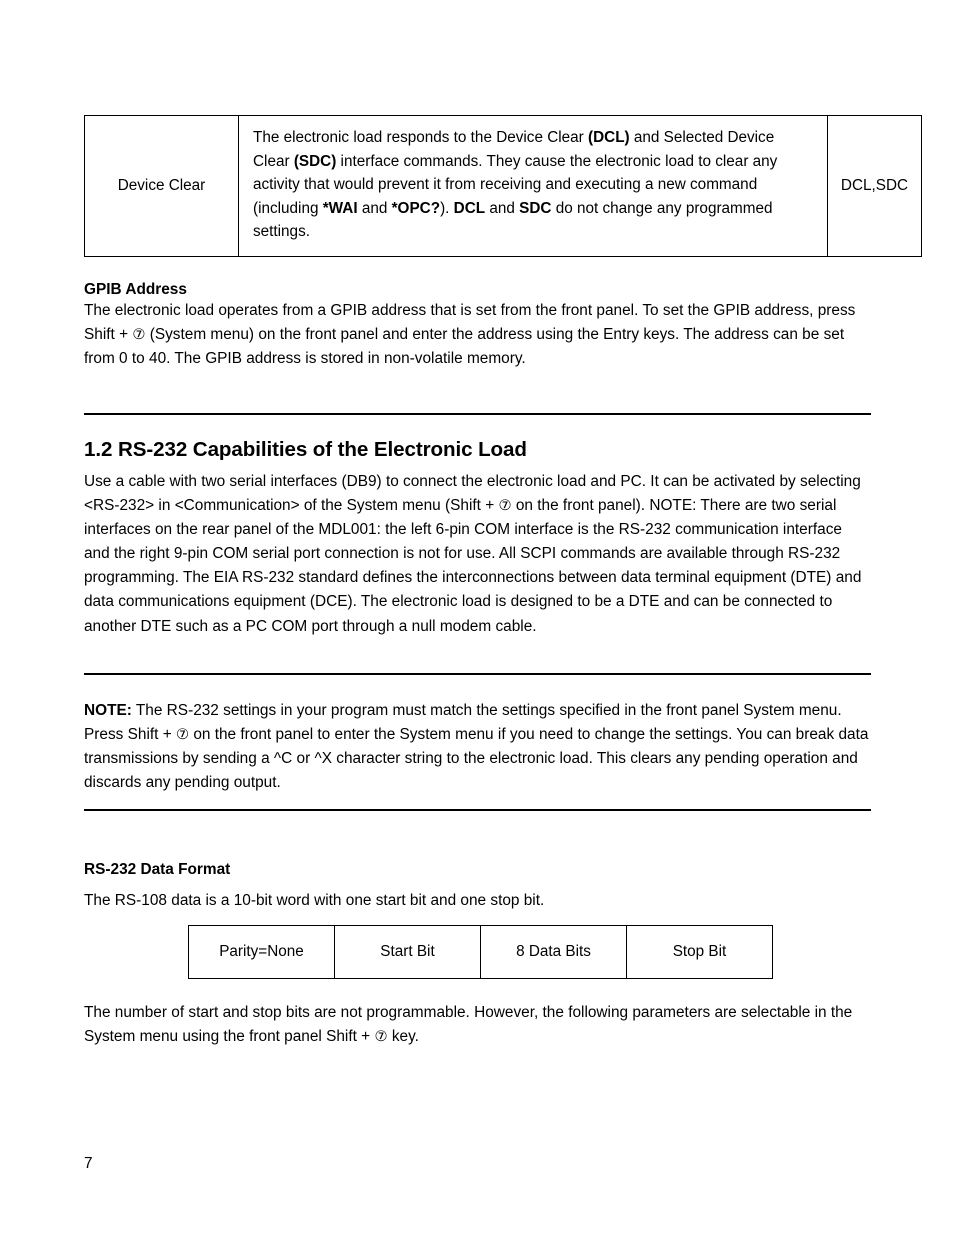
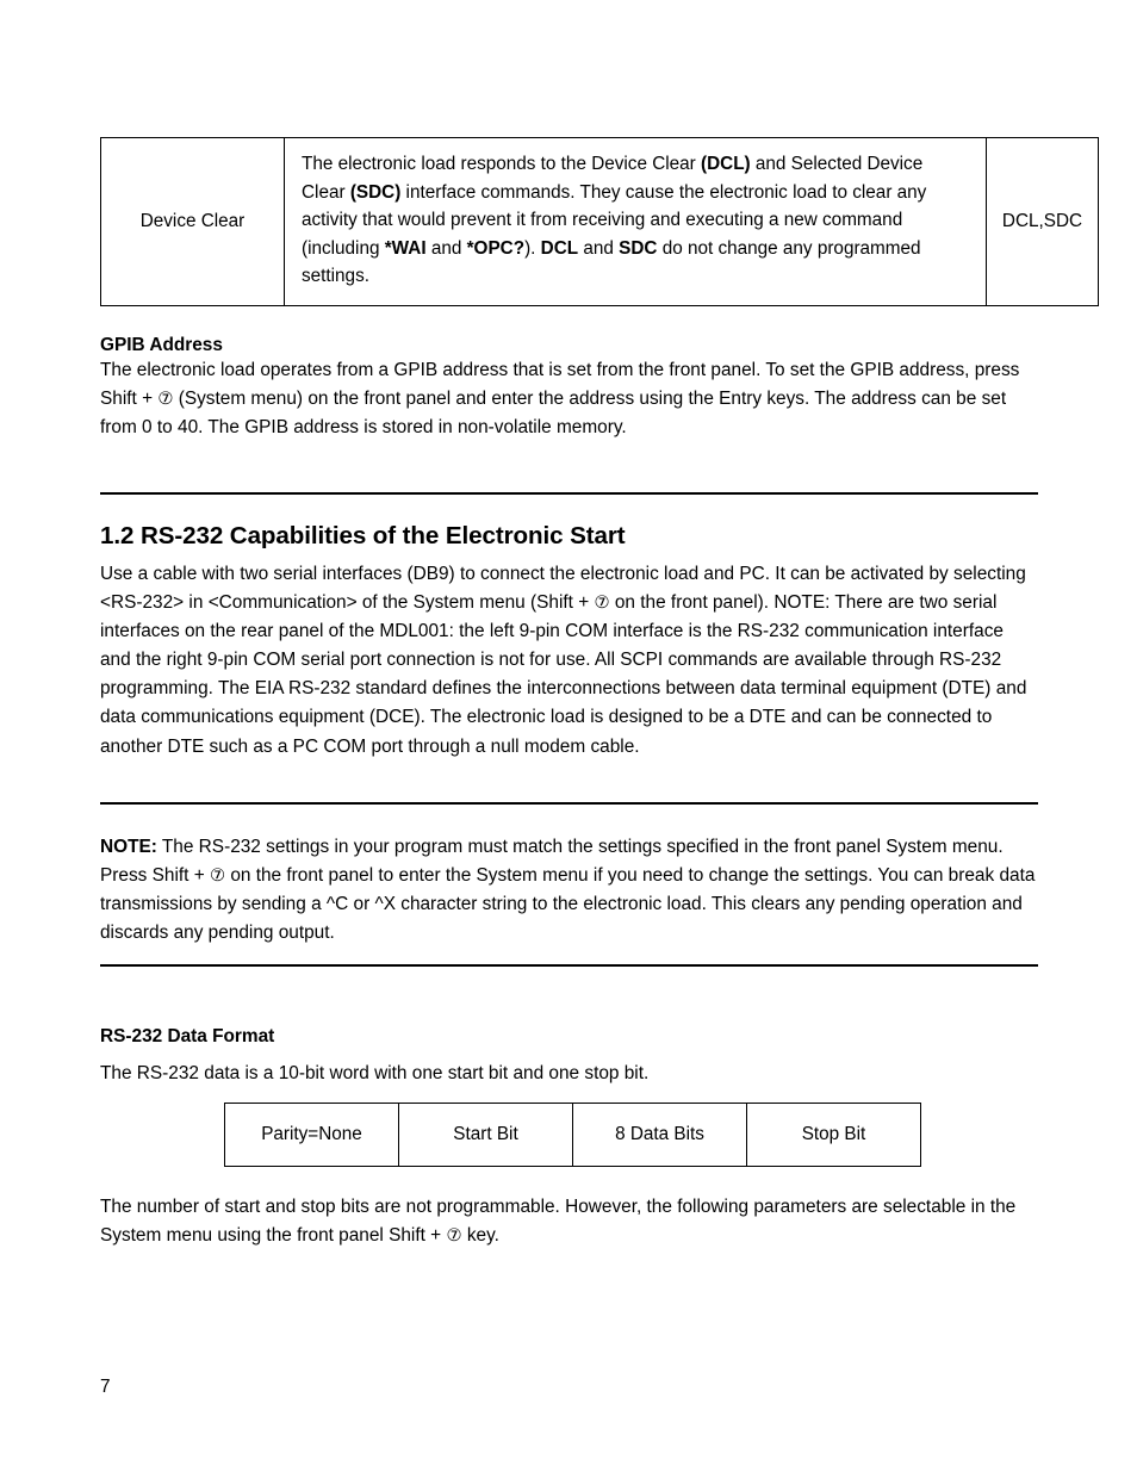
  Device Clear	The electronic load responds to the Device Clear (DCL) and Selected Device Clear (SDC) interface commands. They cause the electronic load to clear any activity that would prevent it from receiving and executing a new command (including *WAI and *OPC?). DCL and SDC do not change any programmed settings.	DCL,SDC
  GPIB Address
  The electronic load operates from a GPIB address that is set from the front panel. To set the GPIB address, press Shift + ⑦ (System menu) on the front panel and enter the address using the Entry keys. The address can be set from 0 to 40. The GPIB address is stored in non-volatile memory.
- 1.2 RS-232 Capabilities of the Electronic Load
+ 1.2 RS-232 Capabilities of the Electronic Start
- Use a cable with two serial interfaces (DB9) to connect the electronic load and PC. It can be activated by selecting <RS-232> in <Communication> of the System menu (Shift + ⑦ on the front panel). NOTE: There are two serial interfaces on the rear panel of the MDL001: the left 6-pin COM interface is the RS-232 communication interface and the right 9-pin COM serial port connection is not for use. All SCPI commands are available through RS-232 programming. The EIA RS-232 standard defines the interconnections between data terminal equipment (DTE) and data communications equipment (DCE). The electronic load is designed to be a DTE and can be connected to another DTE such as a PC COM port through a null modem cable.
+ Use a cable with two serial interfaces (DB9) to connect the electronic load and PC. It can be activated by selecting <RS-232> in <Communication> of the System menu (Shift + ⑦ on the front panel). NOTE: There are two serial interfaces on the rear panel of the MDL001: the left 9-pin COM interface is the RS-232 communication interface and the right 9-pin COM serial port connection is not for use. All SCPI commands are available through RS-232 programming. The EIA RS-232 standard defines the interconnections between data terminal equipment (DTE) and data communications equipment (DCE). The electronic load is designed to be a DTE and can be connected to another DTE such as a PC COM port through a null modem cable.
  NOTE: The RS-232 settings in your program must match the settings specified in the front panel System menu. Press Shift + ⑦ on the front panel to enter the System menu if you need to change the settings. You can break data transmissions by sending a ^C or ^X character string to the electronic load. This clears any pending operation and discards any pending output.
  RS-232 Data Format
- The RS-108 data is a 10-bit word with one start bit and one stop bit.
+ The RS-232 data is a 10-bit word with one start bit and one stop bit.
  Parity=None	Start Bit	8 Data Bits	Stop Bit
  The number of start and stop bits are not programmable. However, the following parameters are selectable in the System menu using the front panel Shift + ⑦ key.
  7
